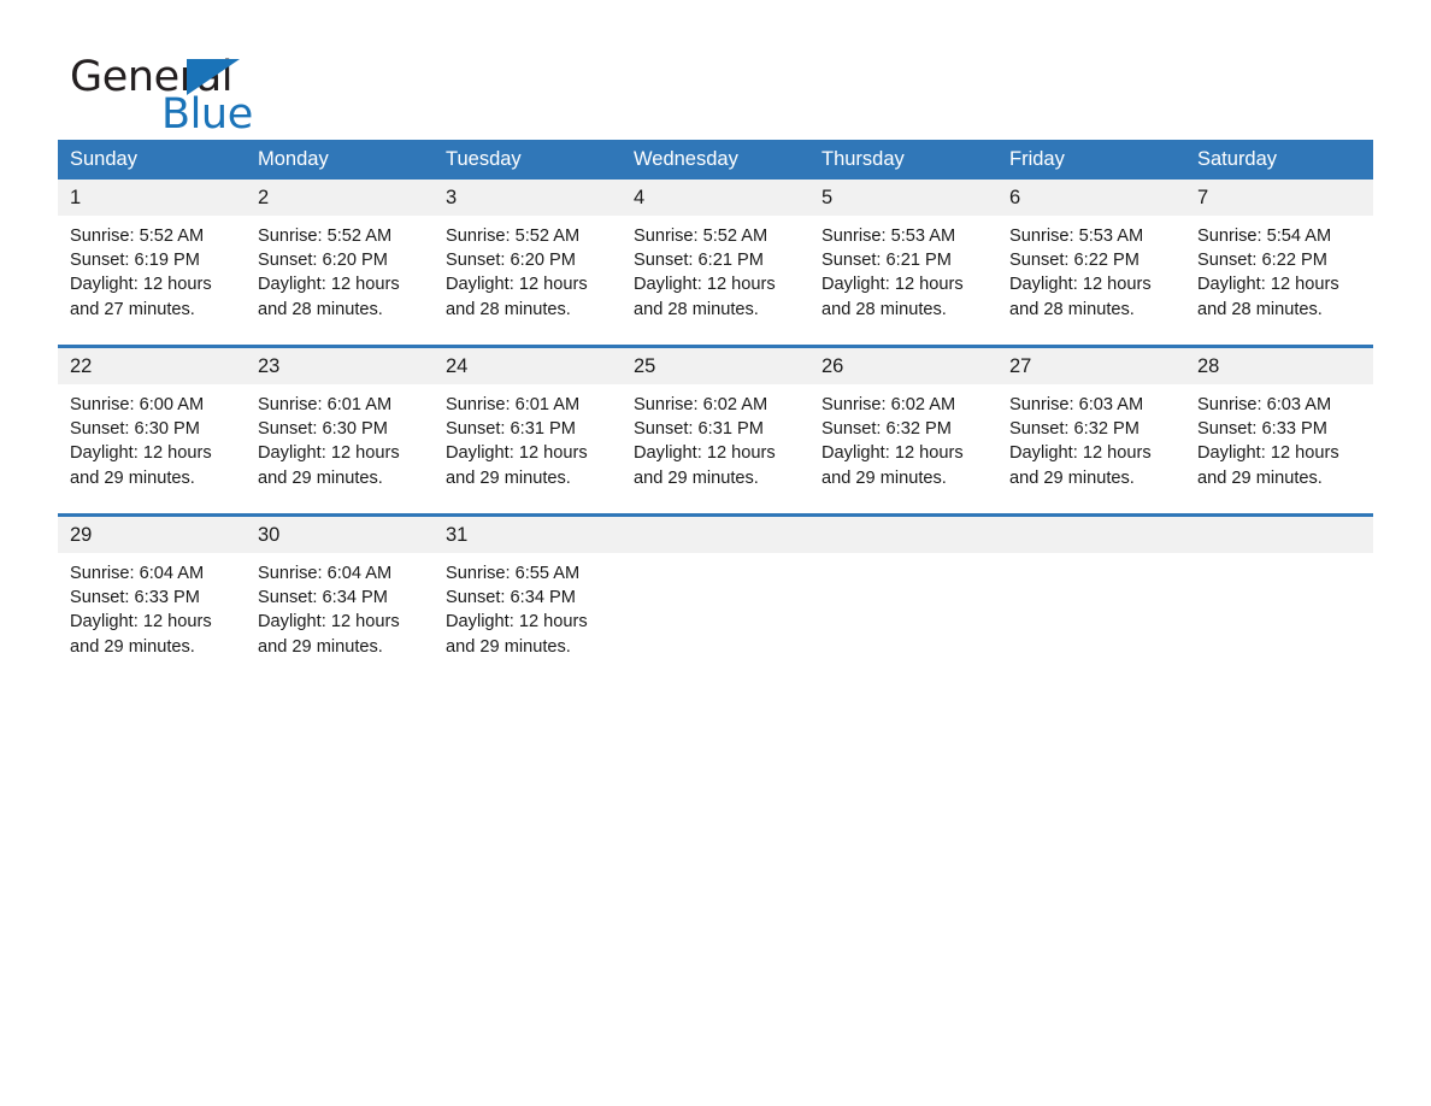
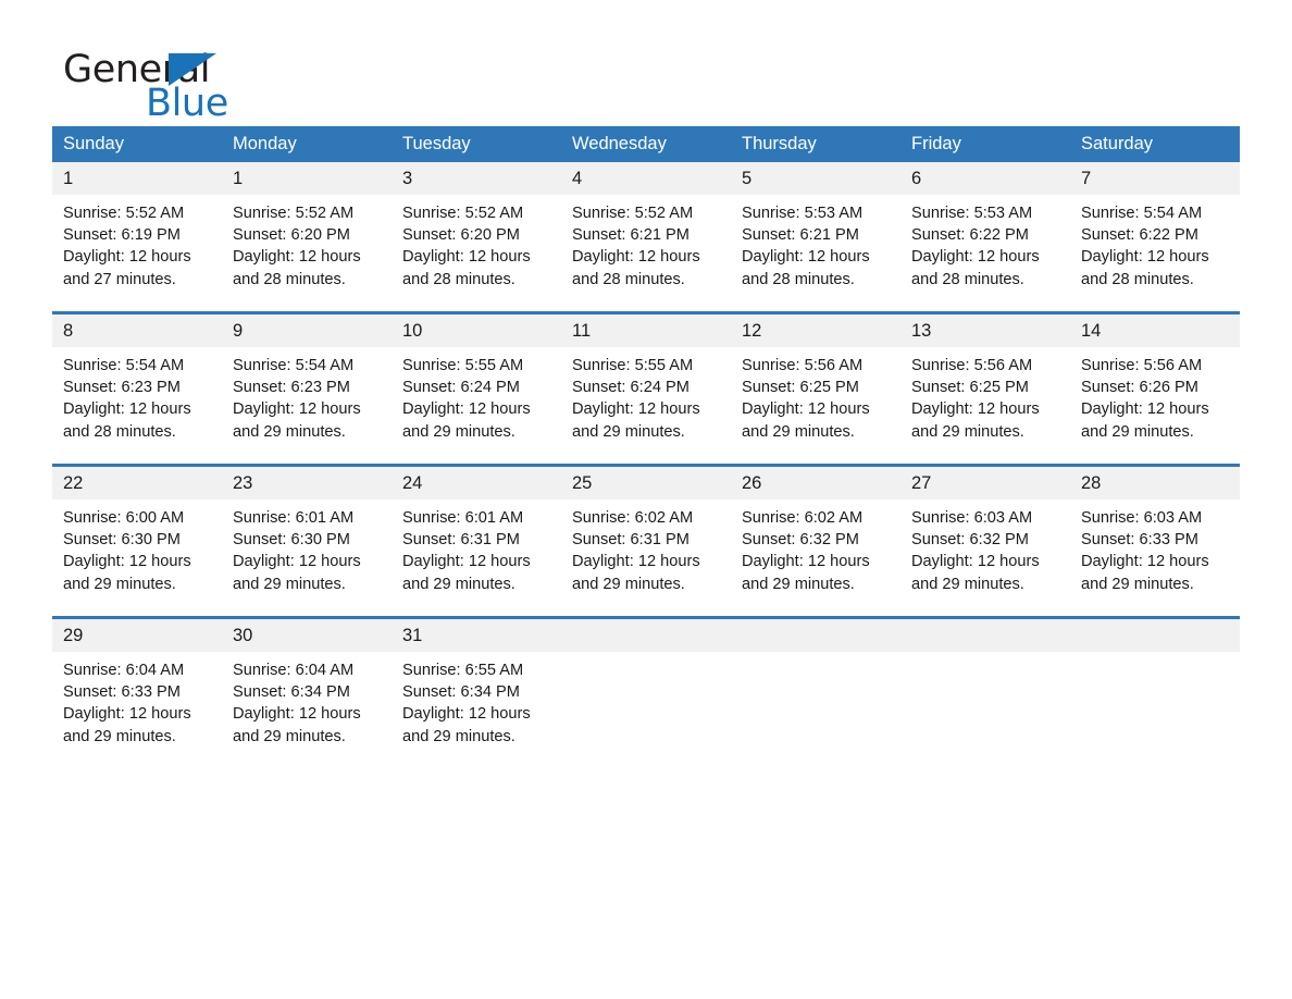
  General
  Blue
  Sunday	Monday	Tuesday	Wednesday	Thursday	Friday	Saturday
- 1 Sunrise: 5:52 AM Sunset: 6:19 PM Daylight: 12 hours and 27 minutes.	2 Sunrise: 5:52 AM Sunset: 6:20 PM Daylight: 12 hours and 28 minutes.	3 Sunrise: 5:52 AM Sunset: 6:20 PM Daylight: 12 hours and 28 minutes.	4 Sunrise: 5:52 AM Sunset: 6:21 PM Daylight: 12 hours and 28 minutes.	5 Sunrise: 5:53 AM Sunset: 6:21 PM Daylight: 12 hours and 28 minutes.	6 Sunrise: 5:53 AM Sunset: 6:22 PM Daylight: 12 hours and 28 minutes.	7 Sunrise: 5:54 AM Sunset: 6:22 PM Daylight: 12 hours and 28 minutes.
+ 1 Sunrise: 5:52 AM Sunset: 6:19 PM Daylight: 12 hours and 27 minutes.	1 Sunrise: 5:52 AM Sunset: 6:20 PM Daylight: 12 hours and 28 minutes.	3 Sunrise: 5:52 AM Sunset: 6:20 PM Daylight: 12 hours and 28 minutes.	4 Sunrise: 5:52 AM Sunset: 6:21 PM Daylight: 12 hours and 28 minutes.	5 Sunrise: 5:53 AM Sunset: 6:21 PM Daylight: 12 hours and 28 minutes.	6 Sunrise: 5:53 AM Sunset: 6:22 PM Daylight: 12 hours and 28 minutes.	7 Sunrise: 5:54 AM Sunset: 6:22 PM Daylight: 12 hours and 28 minutes.
+ 8 Sunrise: 5:54 AM Sunset: 6:23 PM Daylight: 12 hours and 28 minutes.	9 Sunrise: 5:54 AM Sunset: 6:23 PM Daylight: 12 hours and 29 minutes.	10 Sunrise: 5:55 AM Sunset: 6:24 PM Daylight: 12 hours and 29 minutes.	11 Sunrise: 5:55 AM Sunset: 6:24 PM Daylight: 12 hours and 29 minutes.	12 Sunrise: 5:56 AM Sunset: 6:25 PM Daylight: 12 hours and 29 minutes.	13 Sunrise: 5:56 AM Sunset: 6:25 PM Daylight: 12 hours and 29 minutes.	14 Sunrise: 5:56 AM Sunset: 6:26 PM Daylight: 12 hours and 29 minutes.
  22 Sunrise: 6:00 AM Sunset: 6:30 PM Daylight: 12 hours and 29 minutes.	23 Sunrise: 6:01 AM Sunset: 6:30 PM Daylight: 12 hours and 29 minutes.	24 Sunrise: 6:01 AM Sunset: 6:31 PM Daylight: 12 hours and 29 minutes.	25 Sunrise: 6:02 AM Sunset: 6:31 PM Daylight: 12 hours and 29 minutes.	26 Sunrise: 6:02 AM Sunset: 6:32 PM Daylight: 12 hours and 29 minutes.	27 Sunrise: 6:03 AM Sunset: 6:32 PM Daylight: 12 hours and 29 minutes.	28 Sunrise: 6:03 AM Sunset: 6:33 PM Daylight: 12 hours and 29 minutes.
  29 Sunrise: 6:04 AM Sunset: 6:33 PM Daylight: 12 hours and 29 minutes.	30 Sunrise: 6:04 AM Sunset: 6:34 PM Daylight: 12 hours and 29 minutes.	31 Sunrise: 6:55 AM Sunset: 6:34 PM Daylight: 12 hours and 29 minutes.
